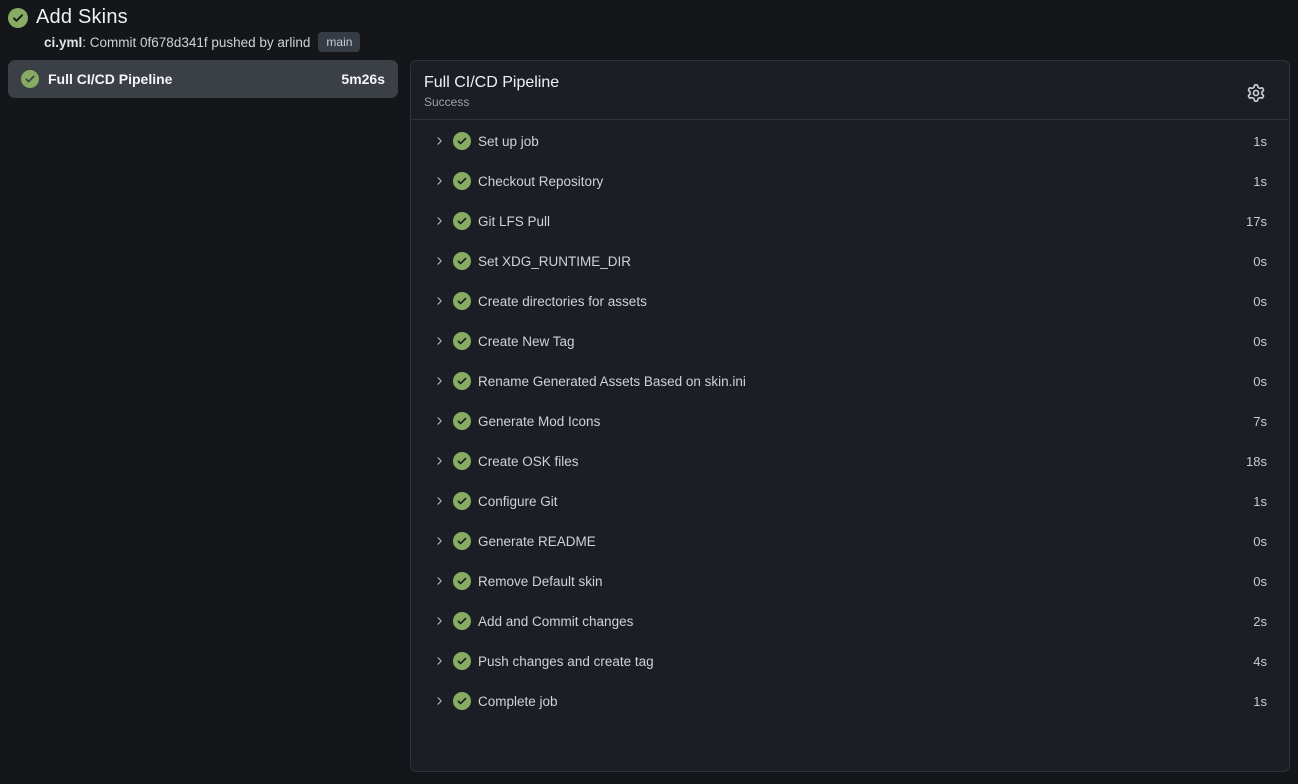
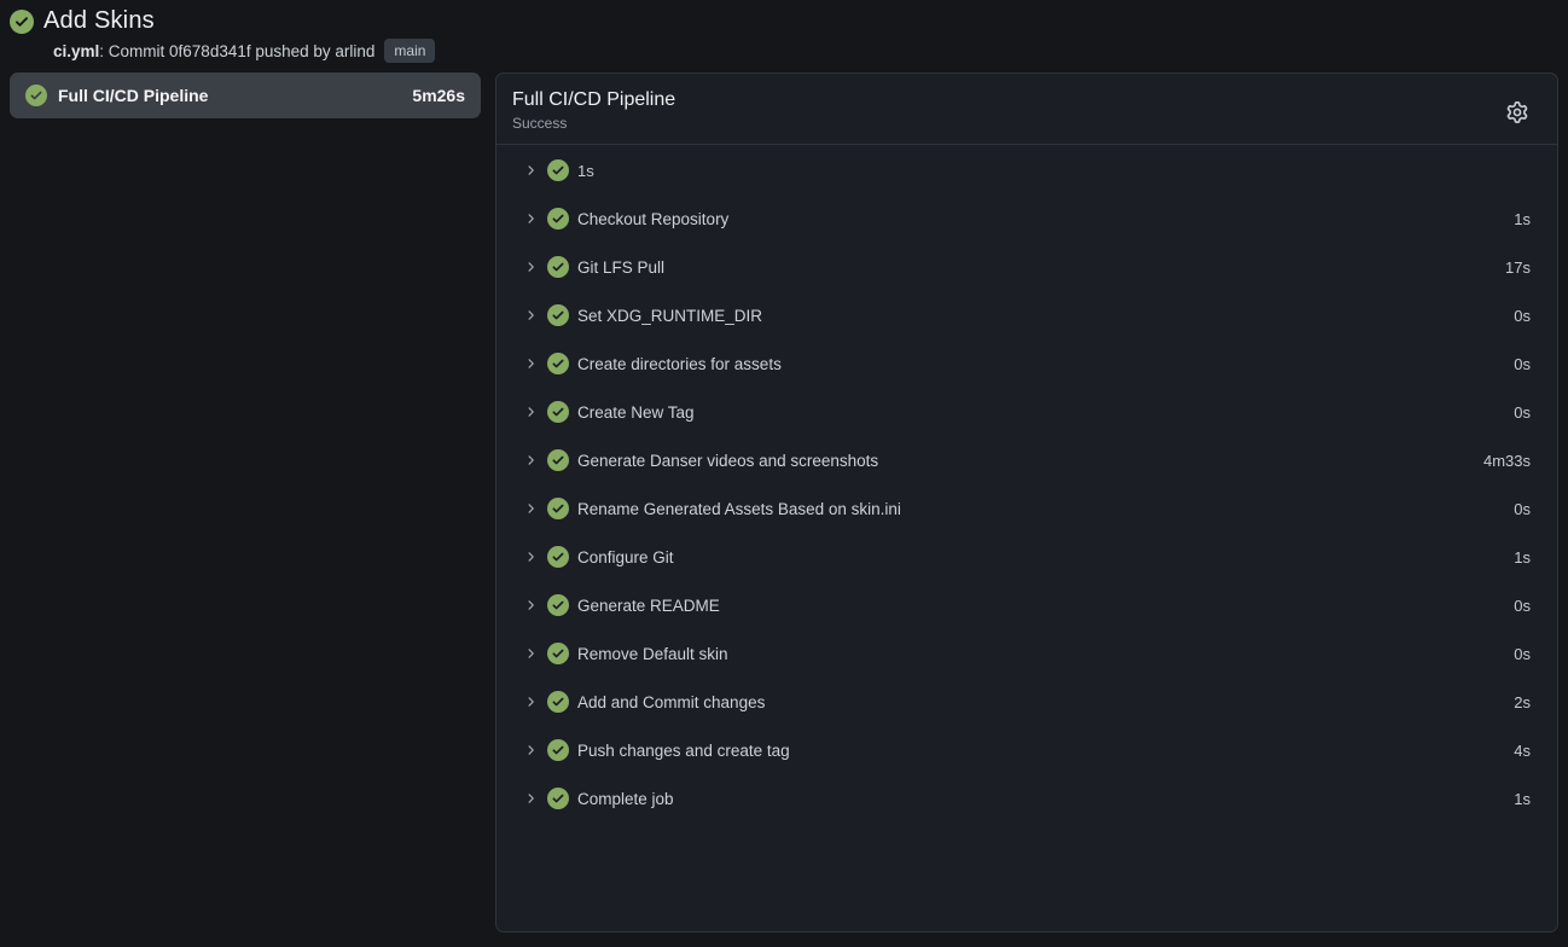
  Add Skins
  ci.yml: Commit 0f678d341f pushed by arlind
  main
  Full CI/CD Pipeline
  5m26s
  Full CI/CD Pipeline
  Success
- Set up job
  1s
  Checkout Repository
  1s
  Git LFS Pull
  17s
  Set XDG_RUNTIME_DIR
  0s
  Create directories for assets
  0s
  Create New Tag
  0s
+ Generate Danser videos and screenshots
+ 4m33s
  Rename Generated Assets Based on skin.ini
  0s
- Generate Mod Icons
- 7s
- Create OSK files
- 18s
  Configure Git
  1s
  Generate README
  0s
  Remove Default skin
  0s
  Add and Commit changes
  2s
  Push changes and create tag
  4s
  Complete job
  1s
